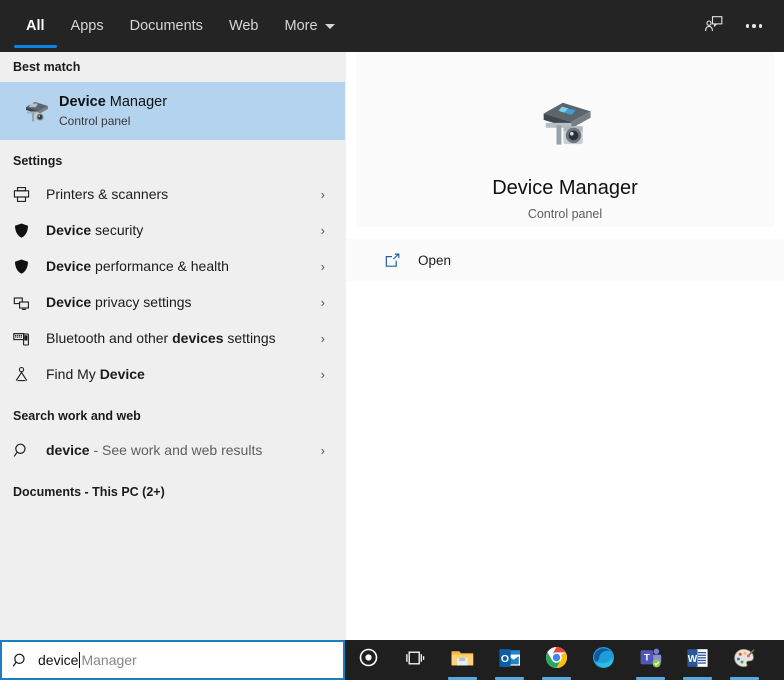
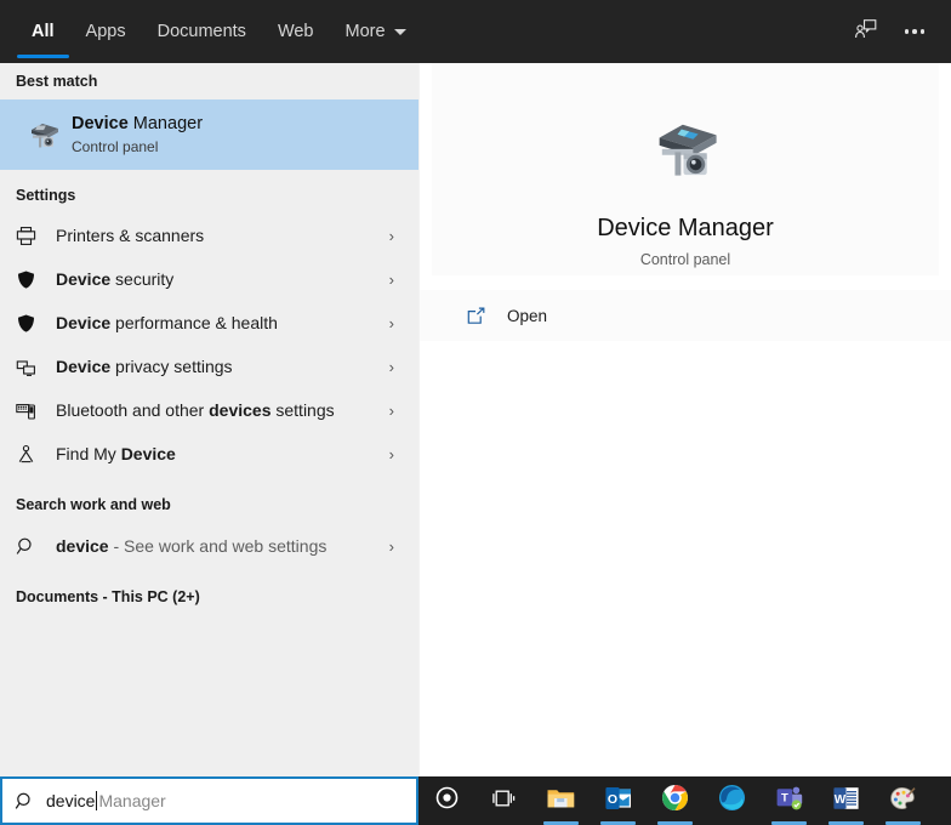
  All
  Apps
  Documents
  Web
  More
  Best match
  Device Manager
  Control panel
  Settings
  Printers & scanners
  ›
  Device security
  ›
  Device performance & health
  ›
  Device privacy settings
  ›
  Bluetooth and other devices settings
  ›
  Find My Device
  ›
  Search work and web
- device - See work and web results
+ device - See work and web settings
  ›
  Documents - This PC (2+)
  Device Manager
  Control panel
  Open
  device
  Manager
  O
  T
  W
